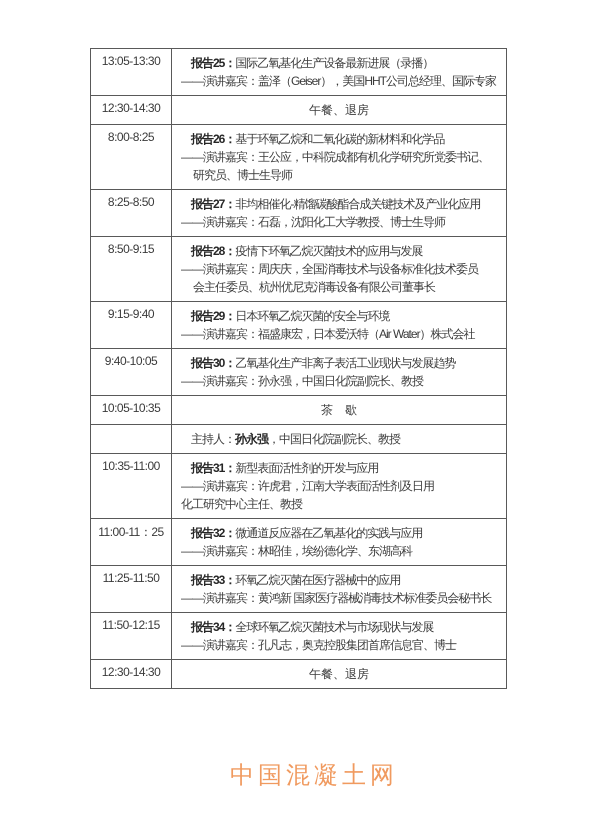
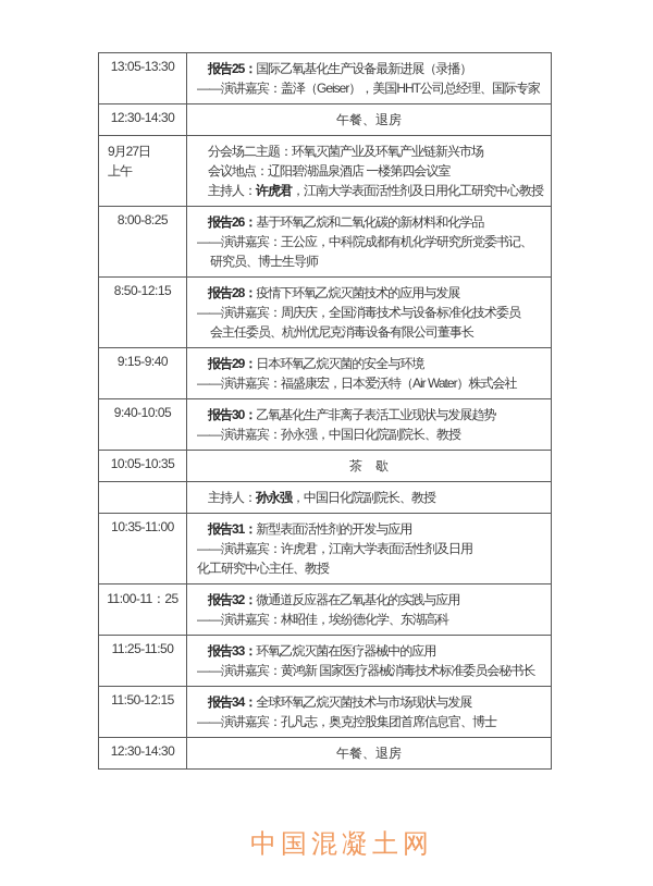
  13:05-13:30	报告25：国际乙氧基化生产设备最新进展（录播） ——演讲嘉宾：盖泽（Geiser），美国HHT公司总经理、国际专家
  12:30-14:30	午餐、退房
+ 9月27日 上午	分会场二主题：环氧灭菌产业及环氧产业链新兴市场 会议地点：辽阳碧湖温泉酒店 一楼第四会议室 主持人：许虎君，江南大学表面活性剂及日用化工研究中心教授
  8:00-8:25	报告26：基于环氧乙烷和二氧化碳的新材料和化学品 ——演讲嘉宾：王公应，中科院成都有机化学研究所党委书记、 研究员、博士生导师
- 8:25-8:50	报告27：非均相催化-精馏碳酸酯合成关键技术及产业化应用 ——演讲嘉宾：石磊，沈阳化工大学教授、博士生导师
- 8:50-9:15	报告28：疫情下环氧乙烷灭菌技术的应用与发展 ——演讲嘉宾：周庆庆，全国消毒技术与设备标准化技术委员 会主任委员、杭州优尼克消毒设备有限公司董事长
+ 8:50-12:15	报告28：疫情下环氧乙烷灭菌技术的应用与发展 ——演讲嘉宾：周庆庆，全国消毒技术与设备标准化技术委员 会主任委员、杭州优尼克消毒设备有限公司董事长
  9:15-9:40	报告29：日本环氧乙烷灭菌的安全与环境 ——演讲嘉宾：福盛康宏，日本爱沃特（Air Water）株式会社
  9:40-10:05	报告30：乙氧基化生产非离子表活工业现状与发展趋势 ——演讲嘉宾：孙永强，中国日化院副院长、教授
  10:05-10:35	茶 歇
  	主持人：孙永强，中国日化院副院长、教授
  10:35-11:00	报告31：新型表面活性剂的开发与应用 ——演讲嘉宾：许虎君，江南大学表面活性剂及日用 化工研究中心主任、教授
  11:00-11：25	报告32：微通道反应器在乙氧基化的实践与应用 ——演讲嘉宾：林昭佳，埃纷德化学、东湖高科
  11:25-11:50	报告33：环氧乙烷灭菌在医疗器械中的应用 ——演讲嘉宾：黄鸿新 国家医疗器械消毒技术标准委员会秘书长
  11:50-12:15	报告34：全球环氧乙烷灭菌技术与市场现状与发展 ——演讲嘉宾：孔凡志，奥克控股集团首席信息官、博士
  12:30-14:30	午餐、退房
  中国混凝土网
